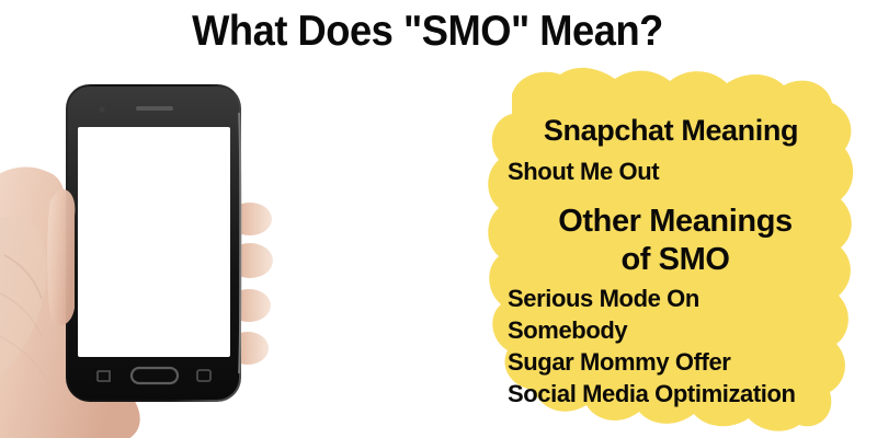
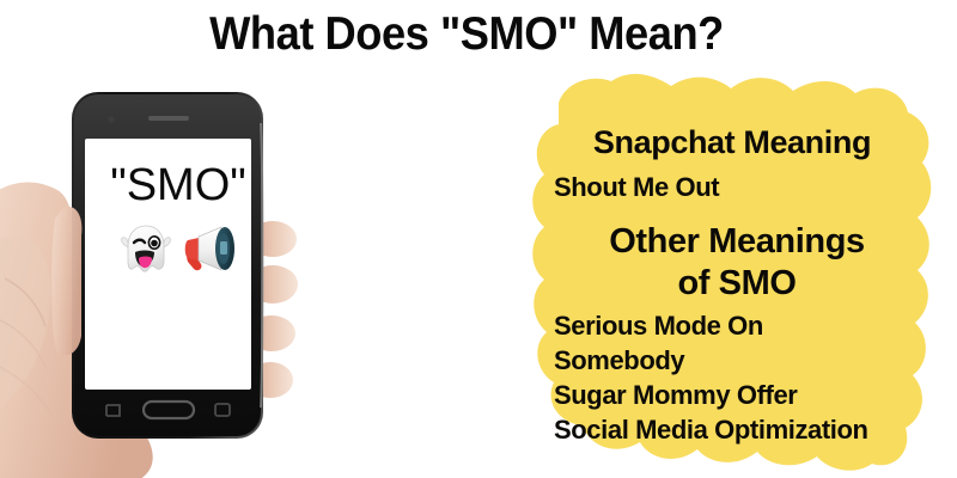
  What Does "SMO" Mean?
+ "SMO"
  Snapchat Meaning
  Shout Me Out
  Other Meanings
  of SMO
  Serious Mode On
  Somebody
  Sugar Mommy Offer
  Social Media Optimization
